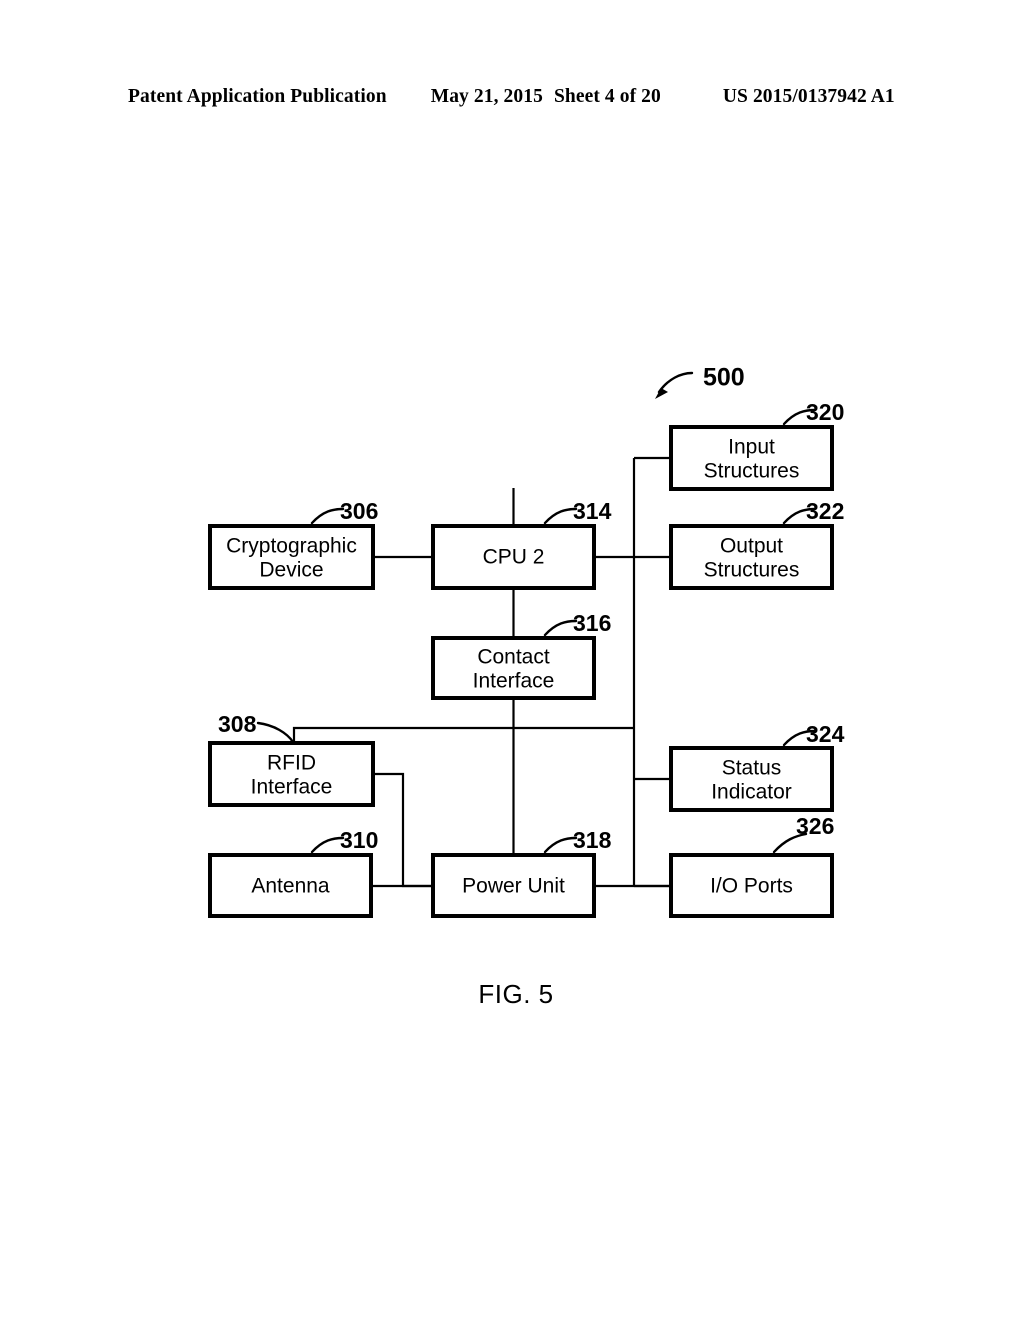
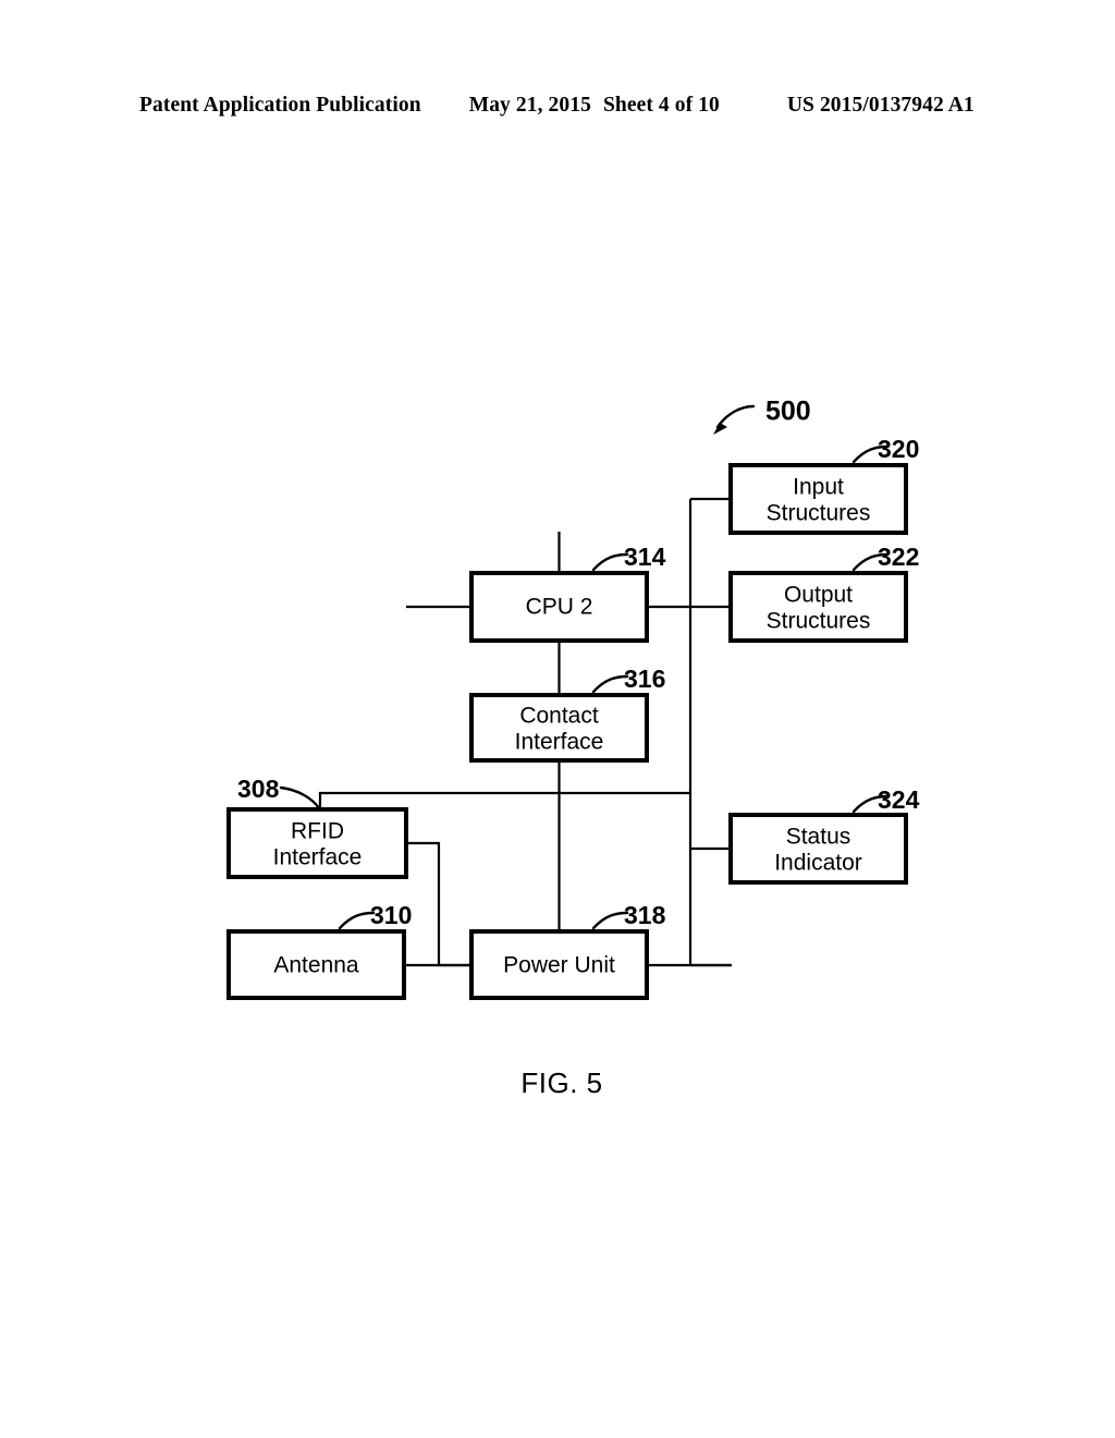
  Patent Application Publication
  May 21, 2015
- Sheet 4 of 20
+ Sheet 4 of 10
  US 2015/0137942 A1
  Input
  Structures
  320
- Cryptographic
- Device
- 306
  CPU 2
  314
  Output
  Structures
  322
  Contact
  Interface
  316
  RFID
  Interface
  308
  Status
  Indicator
  324
  Antenna
  310
  Power Unit
  318
- I/O Ports
- 326
  500
  FIG. 5
